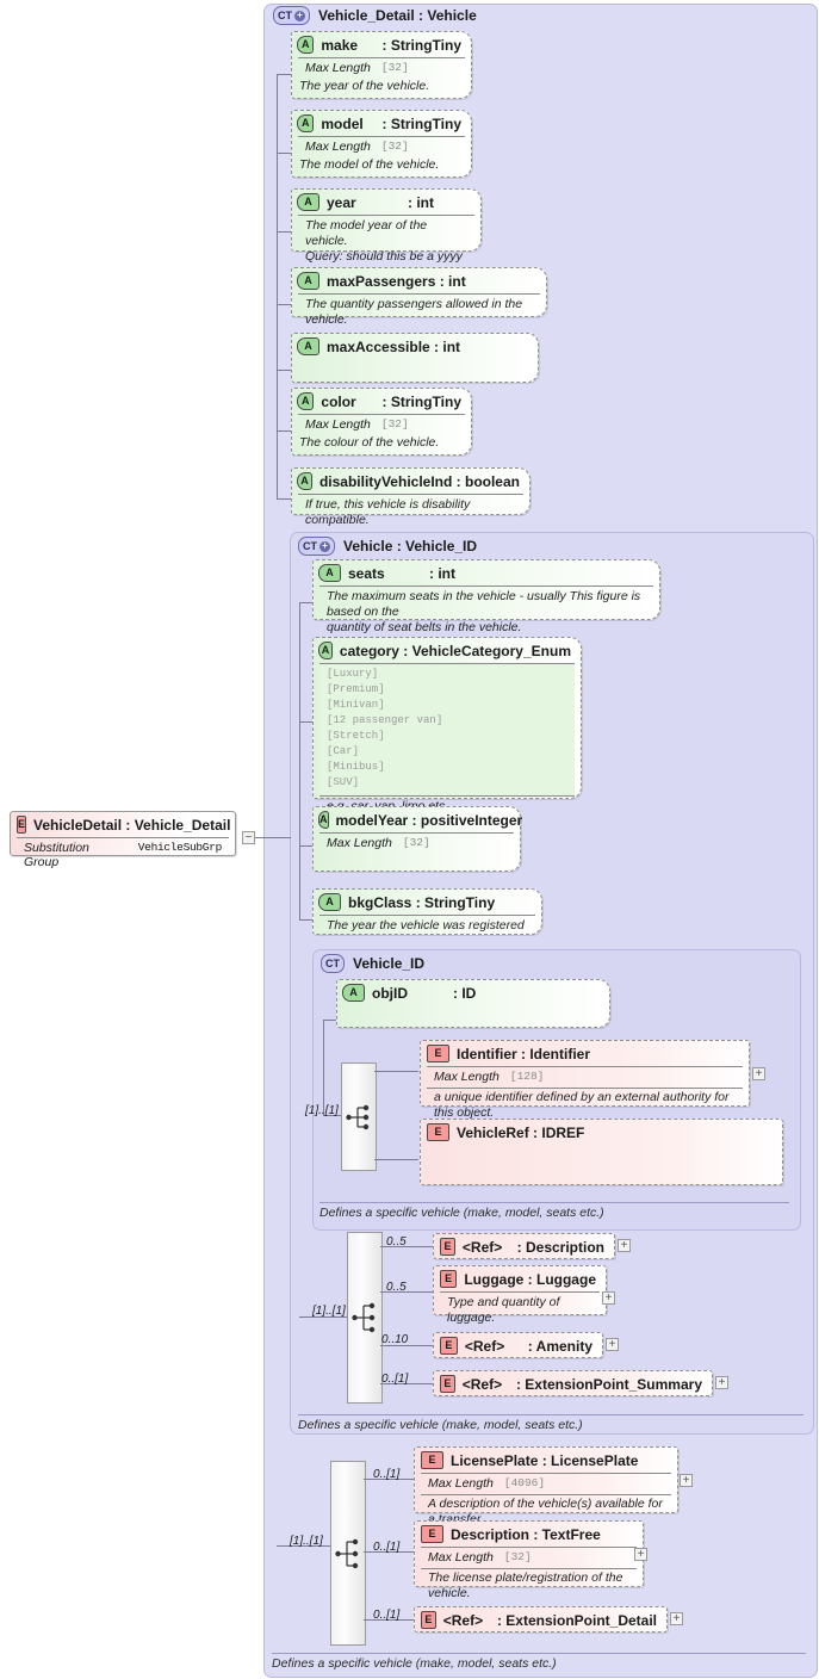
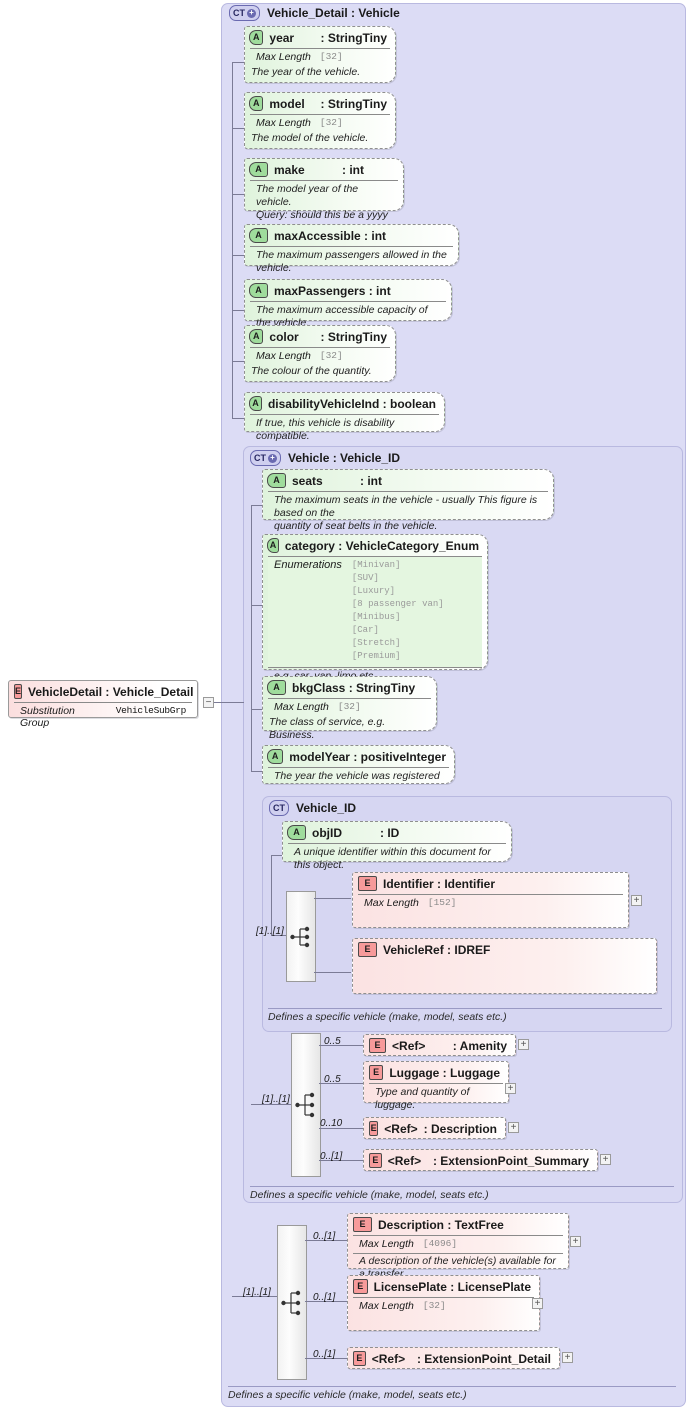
  E
  VehicleDetail : Vehicle_Detail
  Substitution Group
  VehicleSubGrp
  −
  CT
  +
  Vehicle_Detail : Vehicle
  A
- make
+ year
  : StringTiny
  Max Length
  [32]
  The year of the vehicle.
  A
  model
  : StringTiny
  Max Length
  [32]
  The model of the vehicle.
  A
- year
+ make
  : int
  The model year of the vehicle.
  Query: should this be a yyyy
  A
- maxPassengers : int
+ maxAccessible : int
- The quantity passengers allowed in the vehicle.
+ The maximum passengers allowed in the vehicle.
  A
- maxAccessible : int
+ maxPassengers : int
+ The maximum accessible capacity of the vehicle.
  A
  color
  : StringTiny
  Max Length
  [32]
- The colour of the vehicle.
+ The colour of the quantity.
  A
  disabilityVehicleInd : boolean
  If true, this vehicle is disability compatible.
  CT
  +
  Vehicle : Vehicle_ID
  A
  seats
  : int
  The maximum seats in the vehicle - usually This figure is based on the
  quantity of seat belts in the vehicle.
  A
  category : VehicleCategory_Enum
+ Enumerations
- [Luxury]
+ [Minivan]
- [Premium]
+ [SUV]
- [Minivan]
+ [Luxury]
- [12 passenger van]
+ [8 passenger van]
- [Stretch]
+ [Minibus]
  [Car]
- [Minibus]
+ [Stretch]
- [SUV]
+ [Premium]
  A
- modelYear : positiveInteger
+ bkgClass : StringTiny
  Max Length
  [32]
+ The class of service, e.g. Business.
  A
- bkgClass : StringTiny
+ modelYear : positiveInteger
  The year the vehicle was registered
  CT
  Vehicle_ID
  A
  objID
  : ID
+ A unique identifier within this document for this object.
  [1]..[1]
  E
  Identifier : Identifier
  Max Length
- [128]
+ [152]
- a unique identifier defined by an external authority for this object.
  +
  E
  VehicleRef : IDREF
  Defines a specific vehicle (make, model, seats etc.)
  [1]..[1]
  0..5
  E
  <Ref>
- : Description
+ : Amenity
  +
  0..5
  E
  Luggage : Luggage
  Type and quantity of luggage.
  +
  0..10
  E
  <Ref>
- : Amenity
+ : Description
  +
  0..[1]
  E
  <Ref>
  : ExtensionPoint_Summary
  +
  Defines a specific vehicle (make, model, seats etc.)
  [1]..[1]
  0..[1]
  E
- LicensePlate : LicensePlate
+ Description : TextFree
  Max Length
  [4096]
  A description of the vehicle(s) available for
  +
  0..[1]
  E
- Description : TextFree
+ LicensePlate : LicensePlate
  Max Length
  [32]
- The license plate/registration of the vehicle.
  +
  0..[1]
  E
  <Ref>
  : ExtensionPoint_Detail
  +
  Defines a specific vehicle (make, model, seats etc.)
